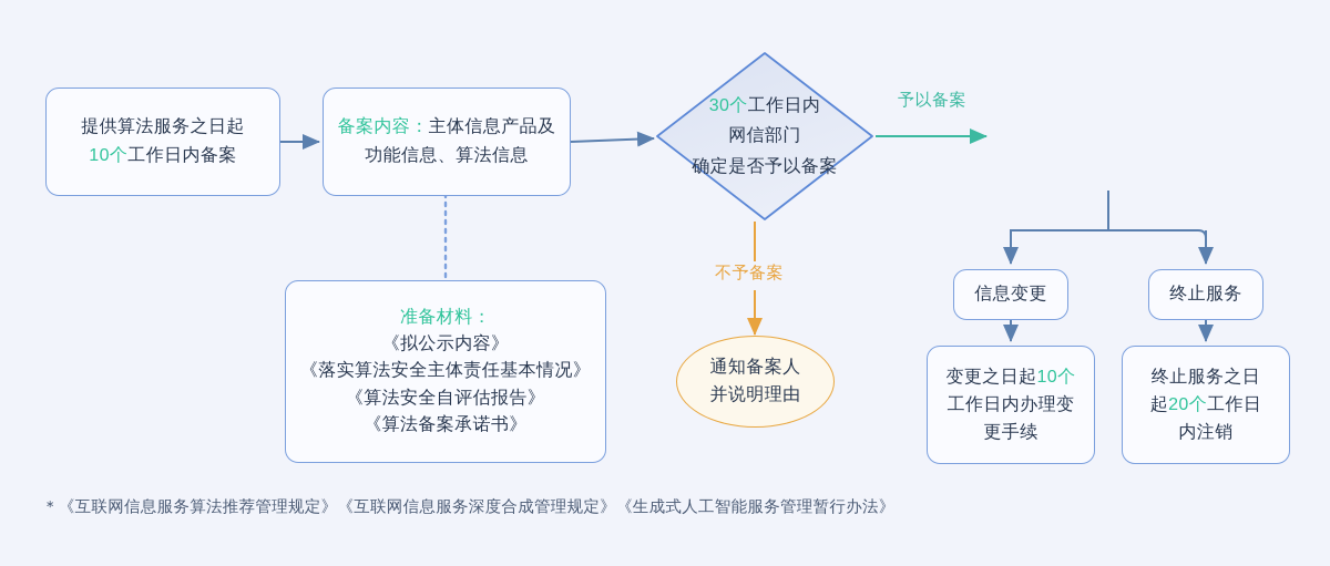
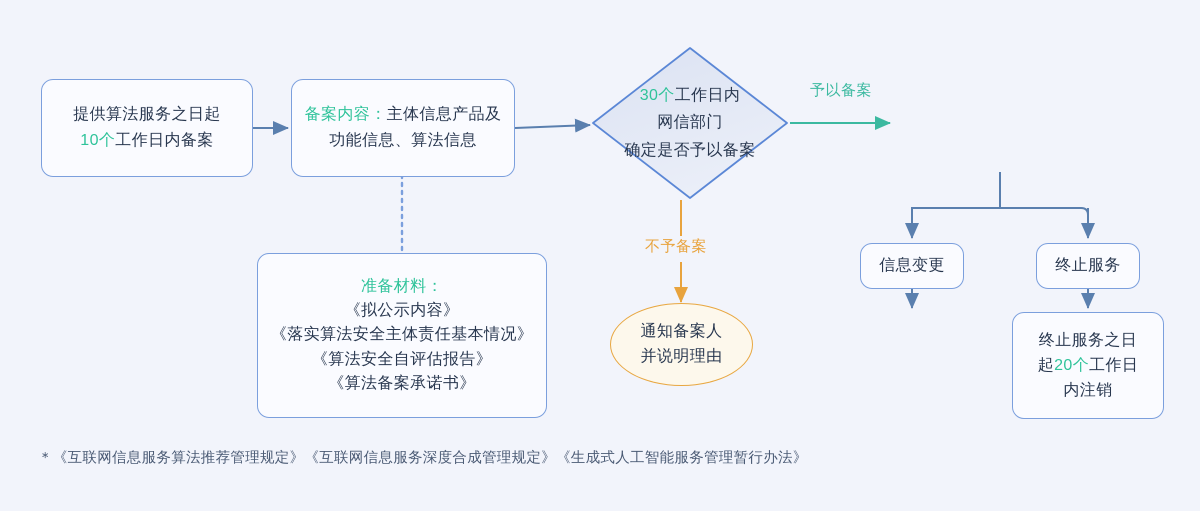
  提供算法服务之日起
  10个工作日内备案
  备案内容：主体信息产品及
  功能信息、算法信息
  30个工作日内
  网信部门
  确定是否予以备案
  准备材料：
  《拟公示内容》
  《落实算法安全主体责任基本情况》
  《算法安全自评估报告》
  《算法备案承诺书》
  通知备案人
  并说明理由
  信息变更
  终止服务
- 变更之日起10个
- 工作日内办理变
- 更手续
  终止服务之日
  起20个工作日
  内注销
  予以备案
  不予备案
  ＊《互联网信息服务算法推荐管理规定》《互联网信息服务深度合成管理规定》《生成式人工智能服务管理暂行办法》
